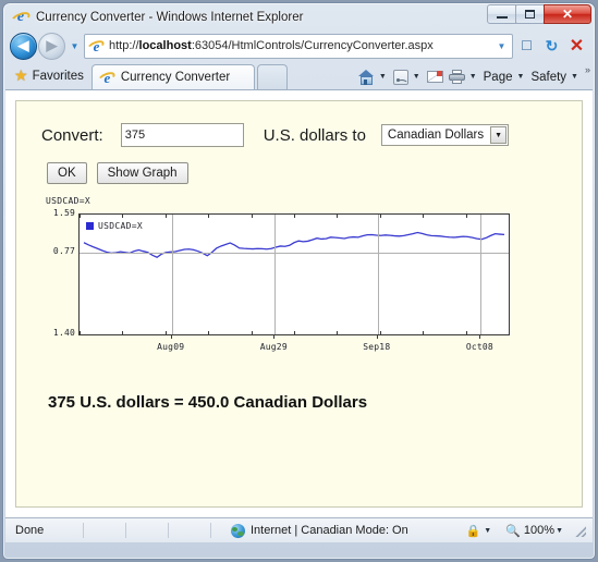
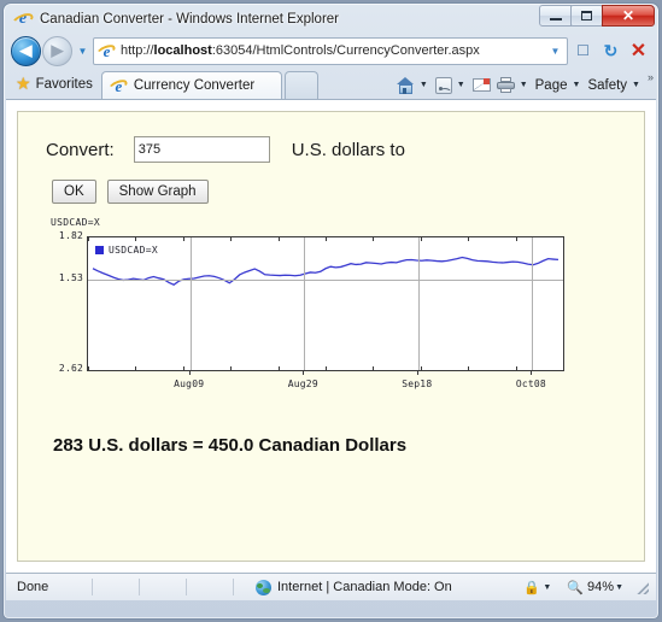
  e
- Currency Converter - Windows Internet Explorer
+ Canadian Converter - Windows Internet Explorer
  ✕
  ◀
  ▶
  ▼
  e
  http://localhost:63054/HtmlControls/CurrencyConverter.aspx
  ▼
  ☐
  ↻
  ✕
  ★
  Favorites
  e
  Currency Converter
  Page
  Safety
  »
  Convert:
  375
  U.S. dollars to
- Canadian Dollars
  OK
  Show Graph
  USDCAD=X
- 1.40
+ 2.62
- 0.77
+ 1.53
- 1.59
+ 1.82
  USDCAD=X
  Aug09
  Aug29
  Sep18
  Oct08
- 375 U.S. dollars = 450.0 Canadian Dollars
+ 283 U.S. dollars = 450.0 Canadian Dollars
  Done
  Internet | Canadian Mode: On
  🔒
  🔍
- 100%
+ 94%
